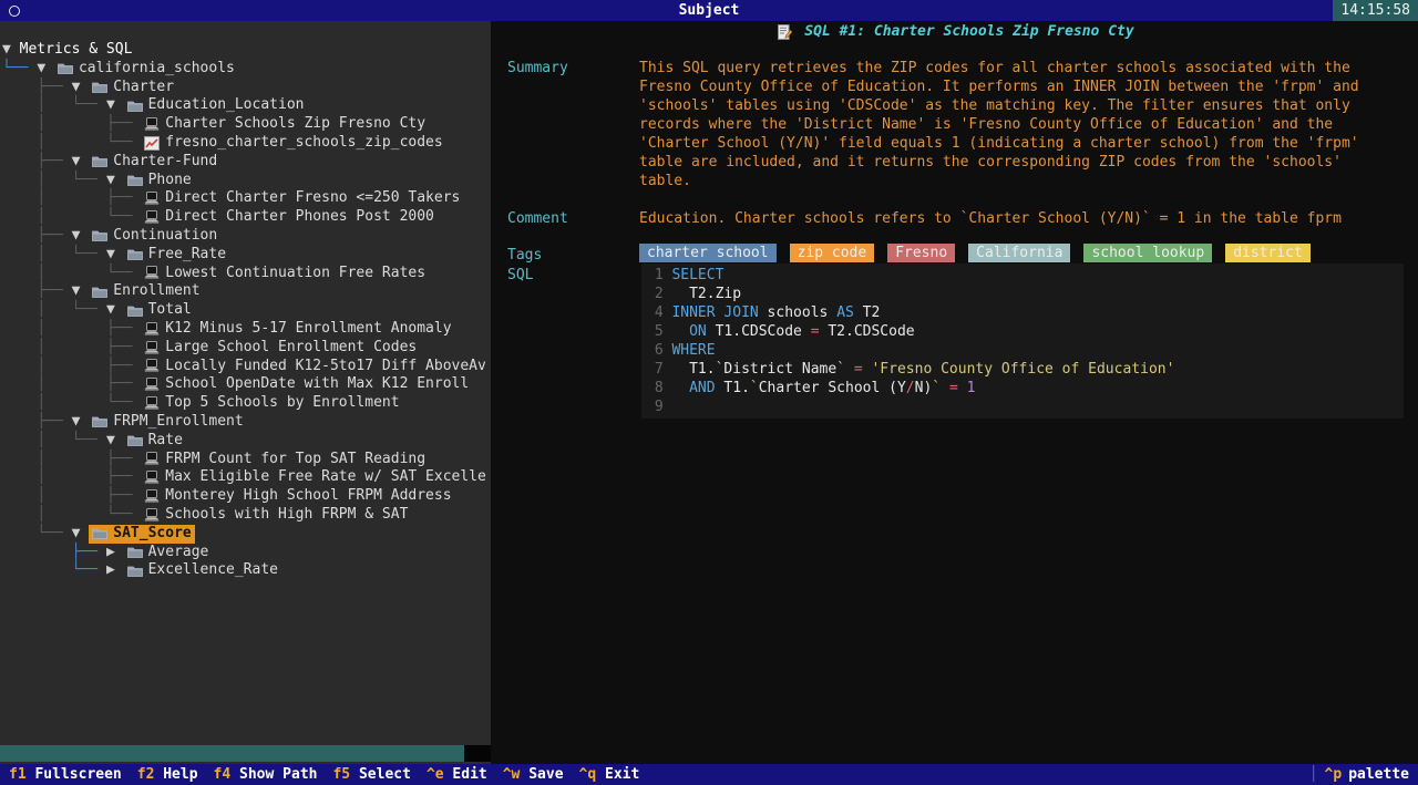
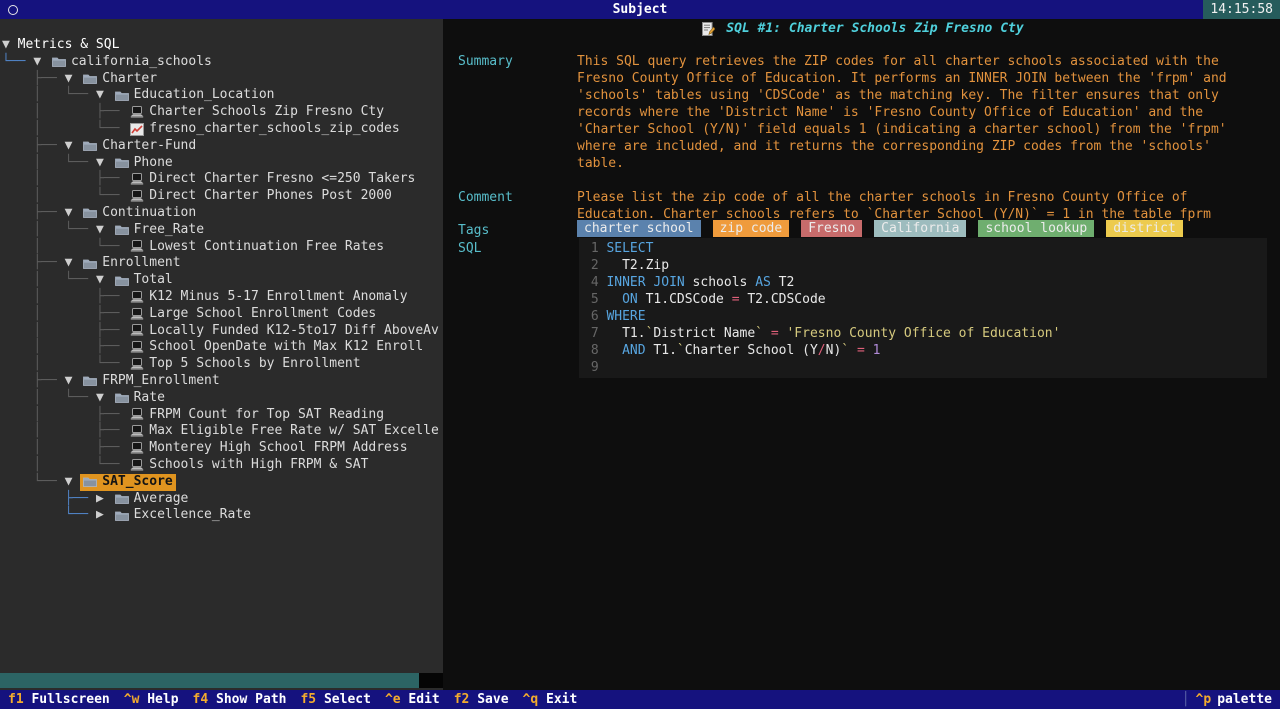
  Subject
  14:15:58
  ▼
  Metrics & SQL
  └──
  ▼
  california_schools
  ├──
  ▼
  Charter
  │ └──
  ▼
  Education_Location
  │ ├──
  Charter Schools Zip Fresno Cty
  │ └──
  fresno_charter_schools_zip_codes
  ├──
  ▼
  Charter-Fund
  │ └──
  ▼
  Phone
  │ ├──
  Direct Charter Fresno <=250 Takers
  │ └──
  Direct Charter Phones Post 2000
  ├──
  ▼
  Continuation
  │ └──
  ▼
  Free_Rate
  │ └──
  Lowest Continuation Free Rates
  ├──
  ▼
  Enrollment
  │ └──
  ▼
  Total
  │ ├──
  K12 Minus 5-17 Enrollment Anomaly
  │ ├──
  Large School Enrollment Codes
  │ ├──
  Locally Funded K12-5to17 Diff AboveAv
  │ ├──
  School OpenDate with Max K12 Enroll
  │ └──
  Top 5 Schools by Enrollment
  ├──
  ▼
  FRPM_Enrollment
  │ └──
  ▼
  Rate
  │ ├──
  FRPM Count for Top SAT Reading
  │ ├──
  Max Eligible Free Rate w/ SAT Excelle
  │ ├──
  Monterey High School FRPM Address
  │ └──
  Schools with High FRPM & SAT
  └──
  ▼
  SAT_Score
  ├──
  ▶
  Average
  └──
  ▶
  Excellence_Rate
  SQL #1: Charter Schools Zip Fresno Cty
  Summary
  This SQL query retrieves the ZIP codes for all charter schools associated with the
  Fresno County Office of Education. It performs an INNER JOIN between the 'frpm' and
  'schools' tables using 'CDSCode' as the matching key. The filter ensures that only
  records where the 'District Name' is 'Fresno County Office of Education' and the
  'Charter School (Y/N)' field equals 1 (indicating a charter school) from the 'frpm'
- table are included, and it returns the corresponding ZIP codes from the 'schools'
+ where are included, and it returns the corresponding ZIP codes from the 'schools'
  table.
  Comment
+ Please list the zip code of all the charter schools in Fresno County Office of
  Education. Charter schools refers to `Charter School (Y/N)` = 1 in the table fprm
  Tags
  charter school
  zip code
  Fresno
  California
  school lookup
  district
  SQL
  1 SELECT
  2 T2.Zip
  4 INNER JOIN schools AS T2
  5 ON T1.CDSCode = T2.CDSCode
  6 WHERE
  7 T1.`District Name` = 'Fresno County Office of Education'
  8 AND T1.`Charter School (Y/N)` = 1
  9
  f1 Fullscreen
- f2 Help
+ ^w Help
  f4 Show Path
  f5 Select
  ^e Edit
- ^w Save
+ f2 Save
  ^q Exit
  │
  ^p
  palette
